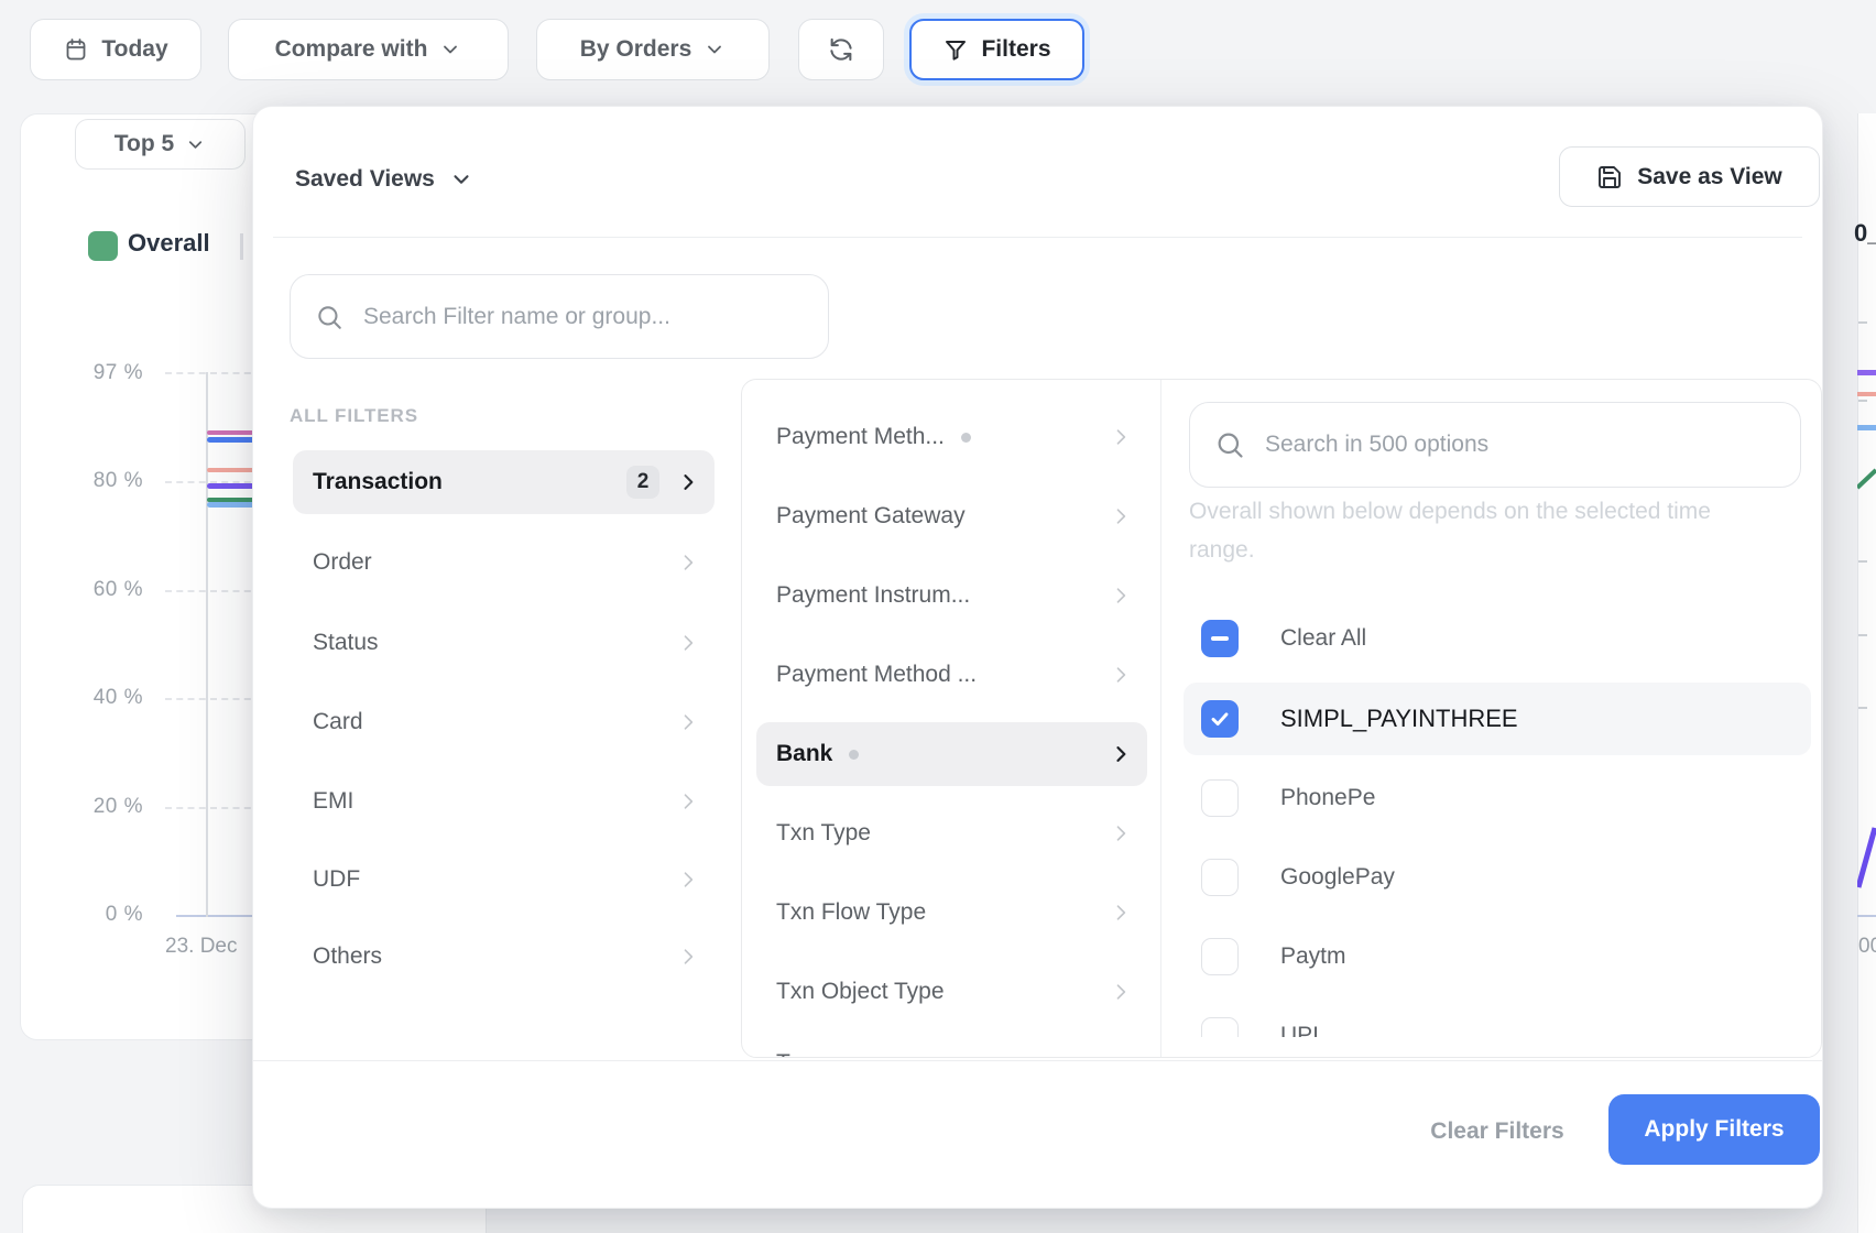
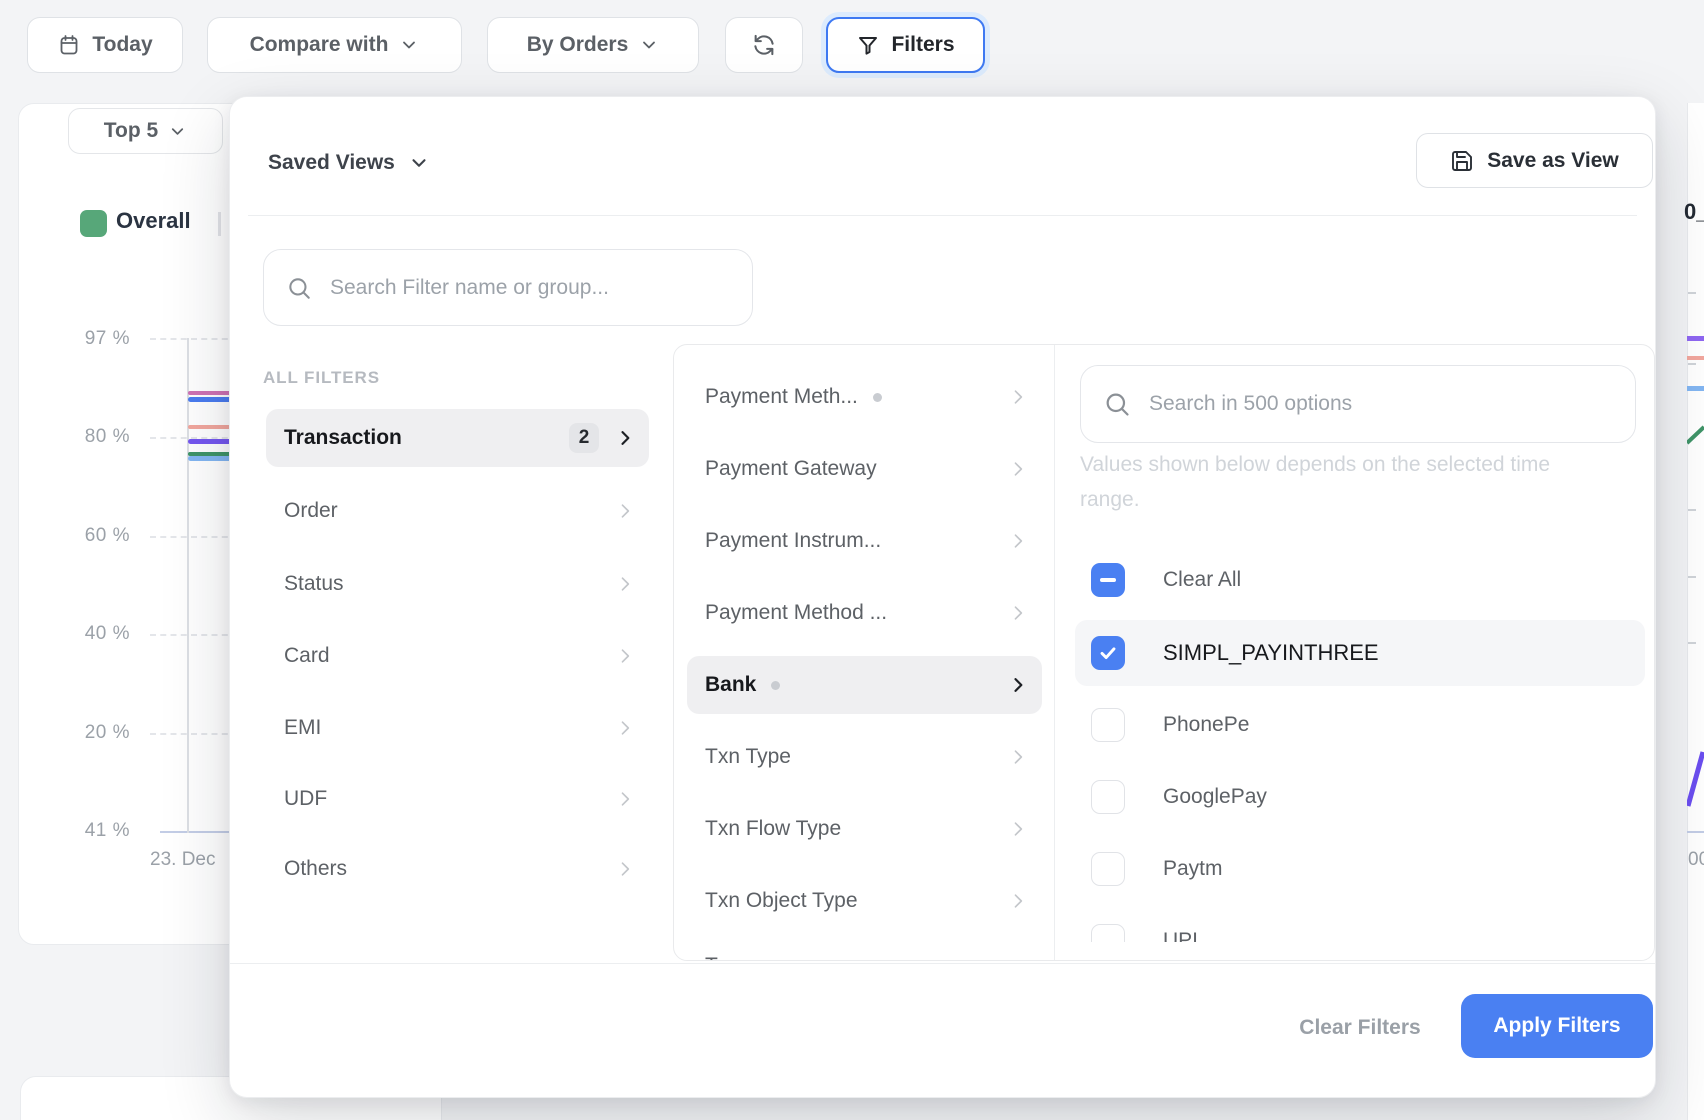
  Today
  Compare with
  By Orders
  Filters
  Top 5
  Overall
  97 %
  80 %
  60 %
  40 %
  20 %
- 0 %
+ 41 %
  23. Dec
  0_
  Saved Views
  Save as View
  Search Filter name or group...
  ALL FILTERS
  Transaction
  2
  Order
  Status
  Card
  EMI
  UDF
  Others
  Payment Meth...
  Payment Gateway
  Payment Instrum...
  Payment Method ...
  Bank
  Txn Type
  Txn Flow Type
  Txn Object Type
  Search in 500 options
- Overall shown below depends on the selected time range.
+ Values shown below depends on the selected time range.
  Clear All
  SIMPL_PAYINTHREE
  PhonePe
  GooglePay
  Paytm
  UPI
  Clear Filters
  Apply Filters
